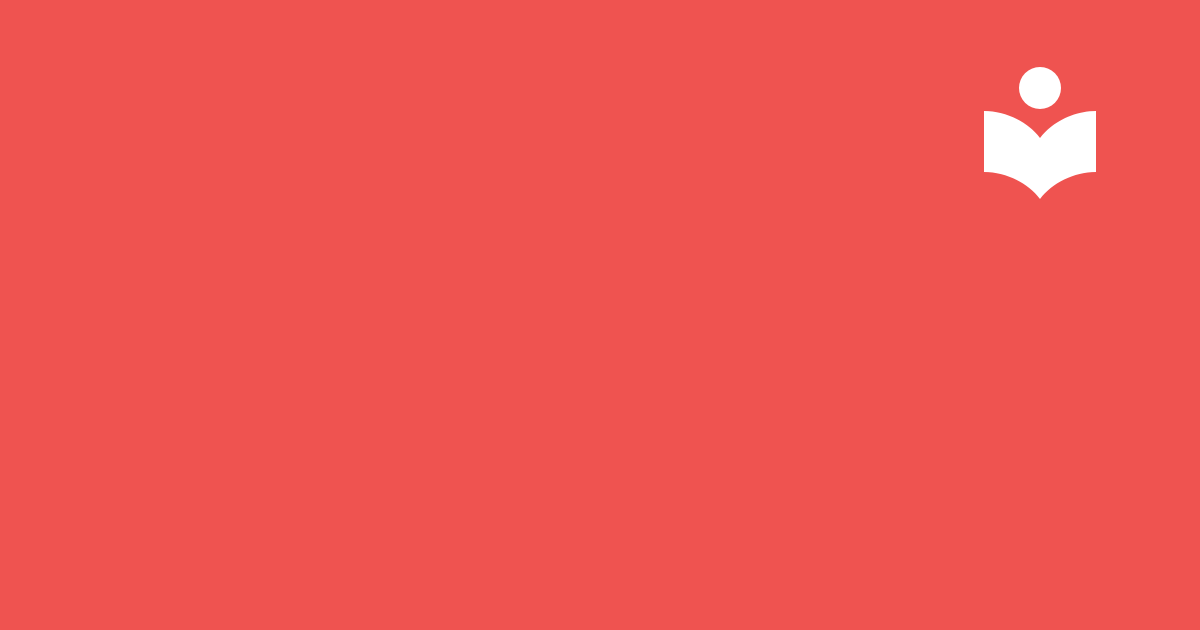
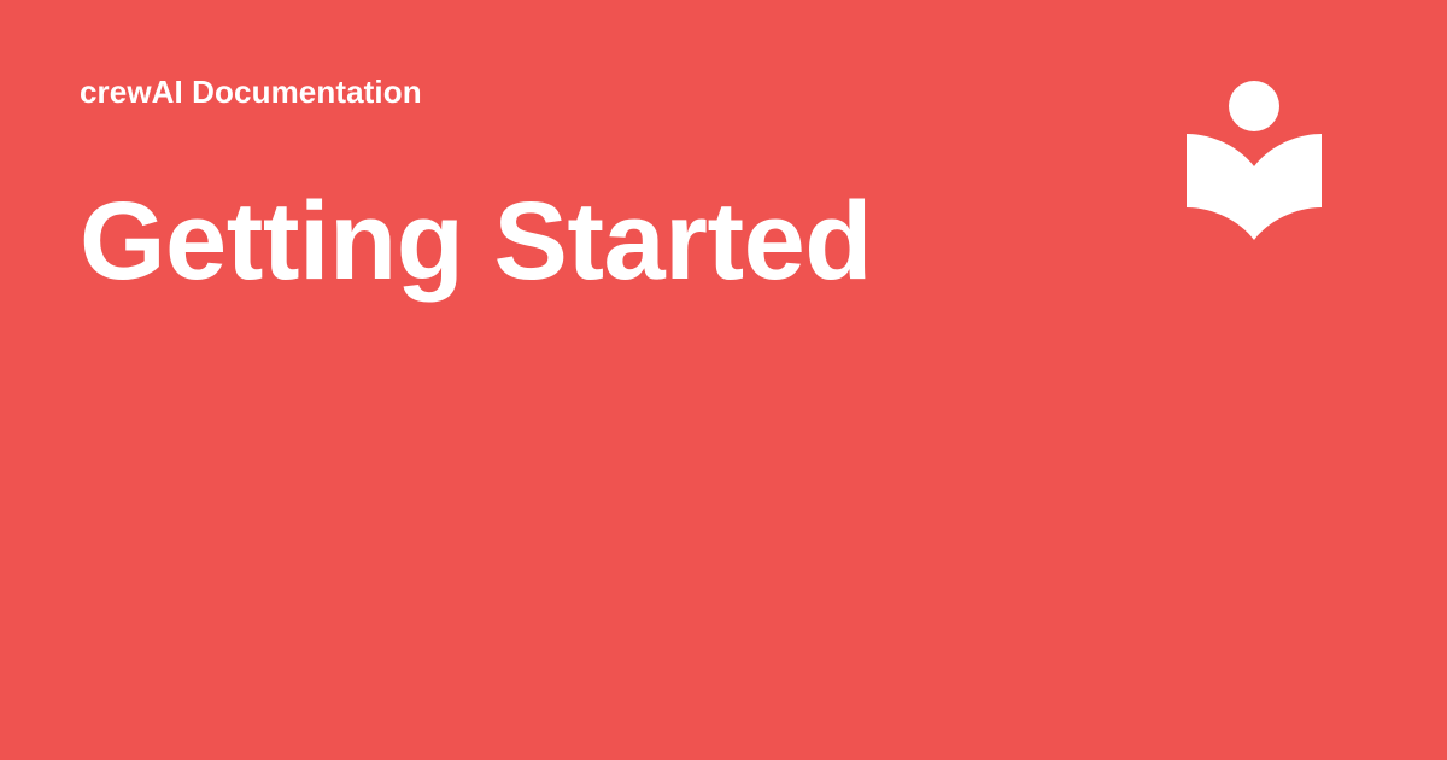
+ crewAI Documentation
+ Getting Started
